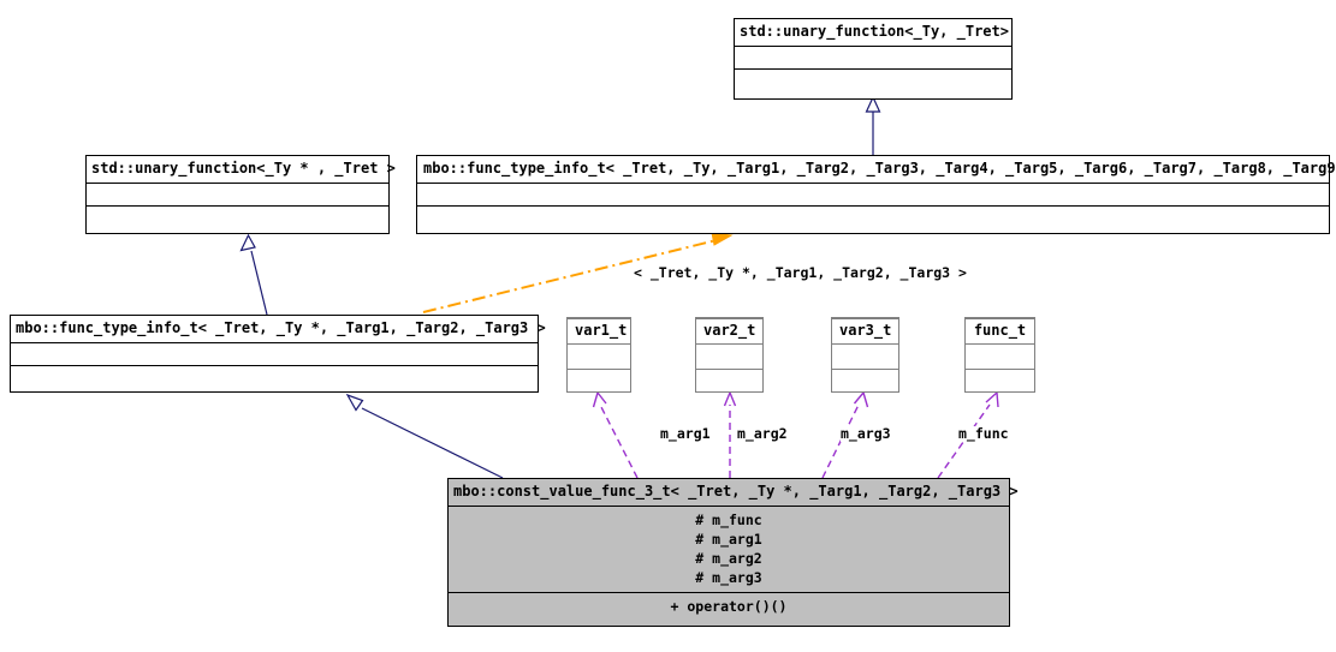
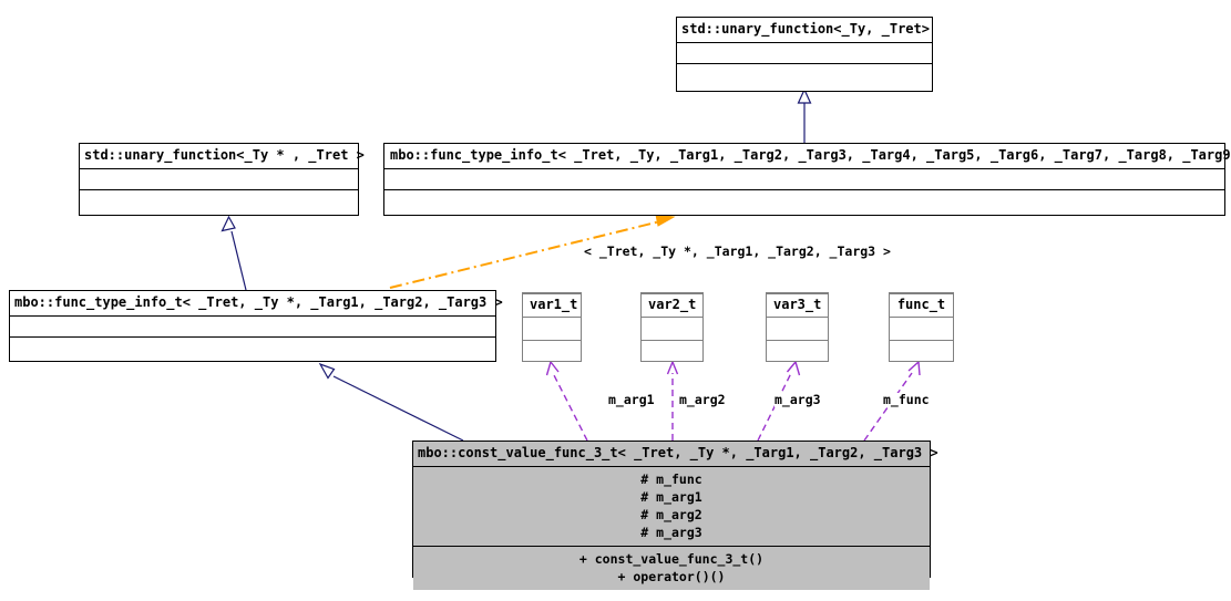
  std::unary_function<_Ty, _Tret>
  std::unary_function<_Ty * , _Tret >
  mbo::func_type_info_t< _Tret, _Ty, _Targ1, _Targ2, _Targ3, _Targ4, _Targ5, _Targ6, _Targ7, _Targ8, _Targ9
  mbo::func_type_info_t< _Tret, _Ty *, _Targ1, _Targ2, _Targ3 >
  var1_t
  var2_t
  var3_t
  func_t
  mbo::const_value_func_3_t< _Tret, _Ty *, _Targ1, _Targ2, _Targ3 >
  # m_func
  # m_arg1
  # m_arg2
  # m_arg3
+ + const_value_func_3_t()
  + operator()()
  < _Tret, _Ty *, _Targ1, _Targ2, _Targ3 >
  m_arg1
  m_arg2
  m_arg3
  m_func
